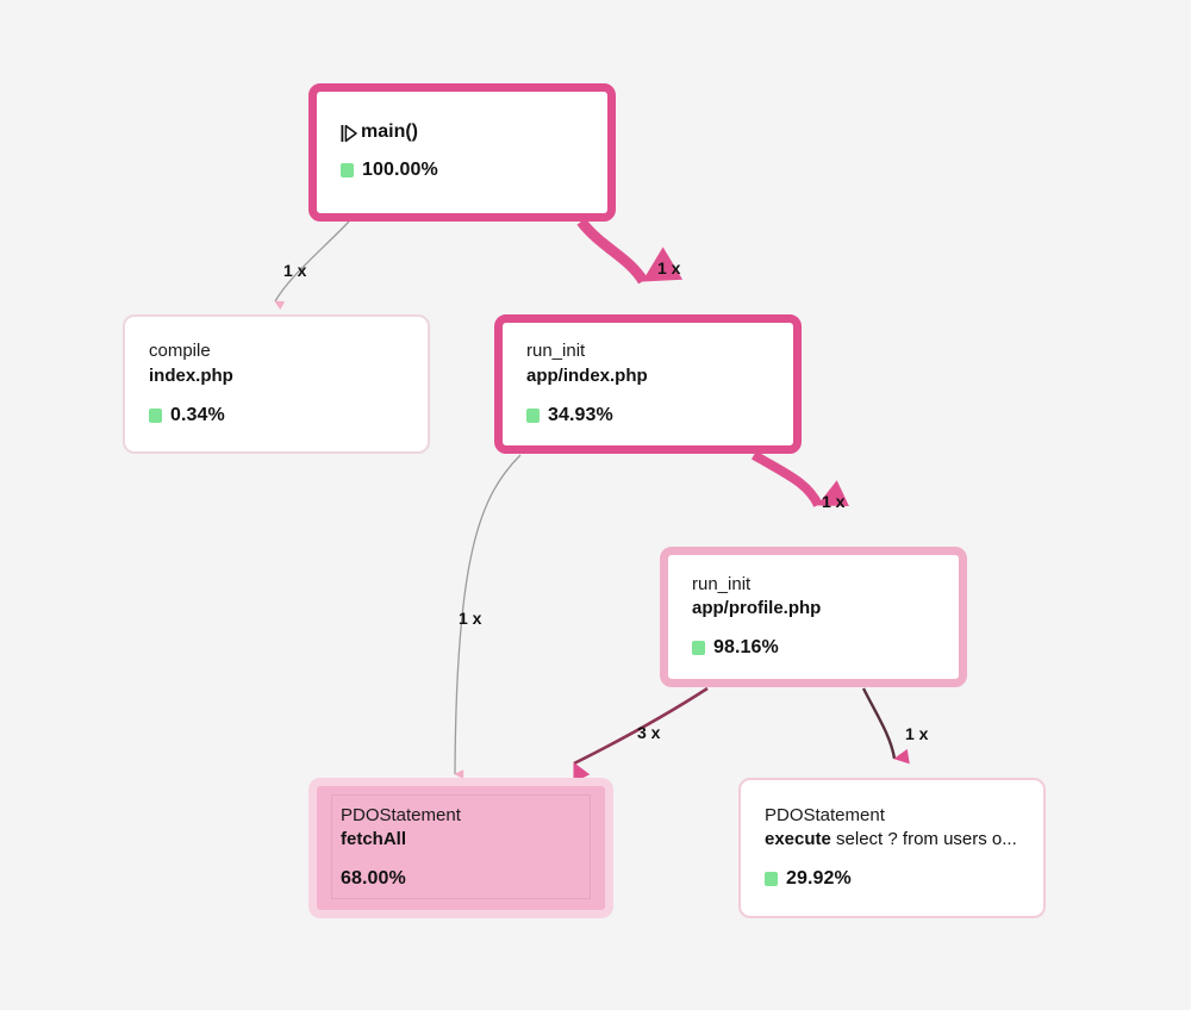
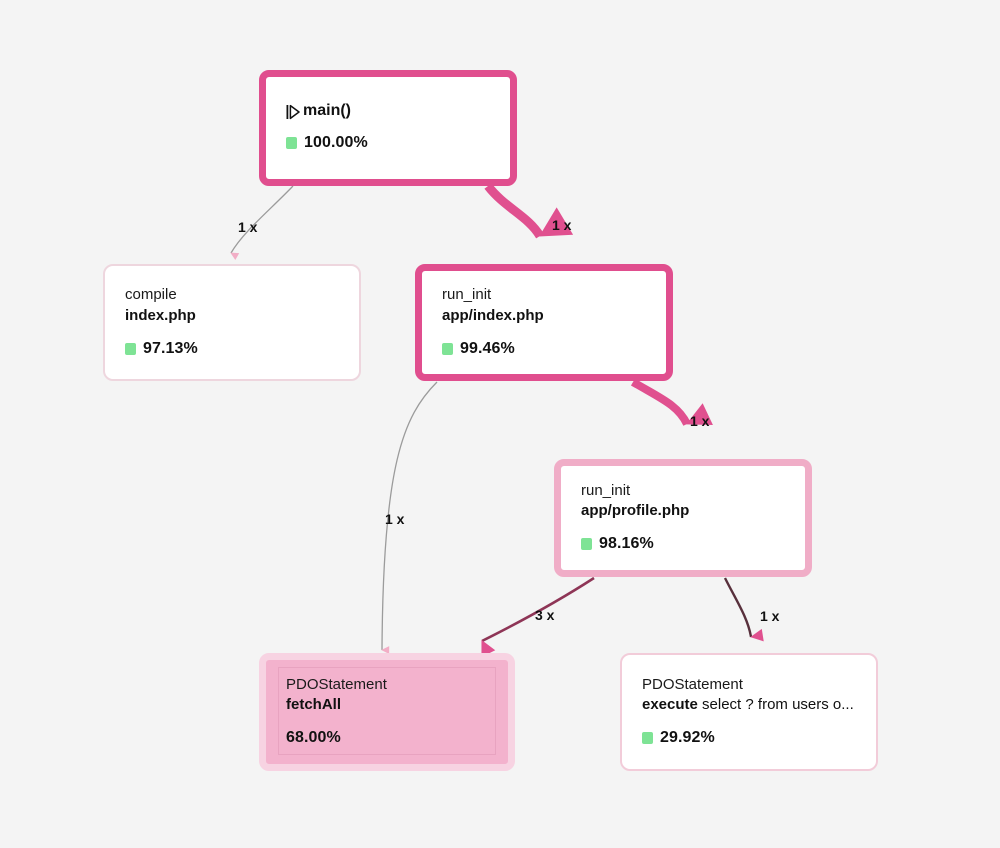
  main()
  100.00%
  compile
  index.php
- 0.34%
+ 97.13%
  run_init
  app/index.php
- 34.93%
+ 99.46%
  run_init
  app/profile.php
  98.16%
  PDOStatement
  fetchAll
  68.00%
  PDOStatement
  execute select ? from users o...
  29.92%
  1 x
  1 x
  1 x
  1 x
  3 x
  1 x
